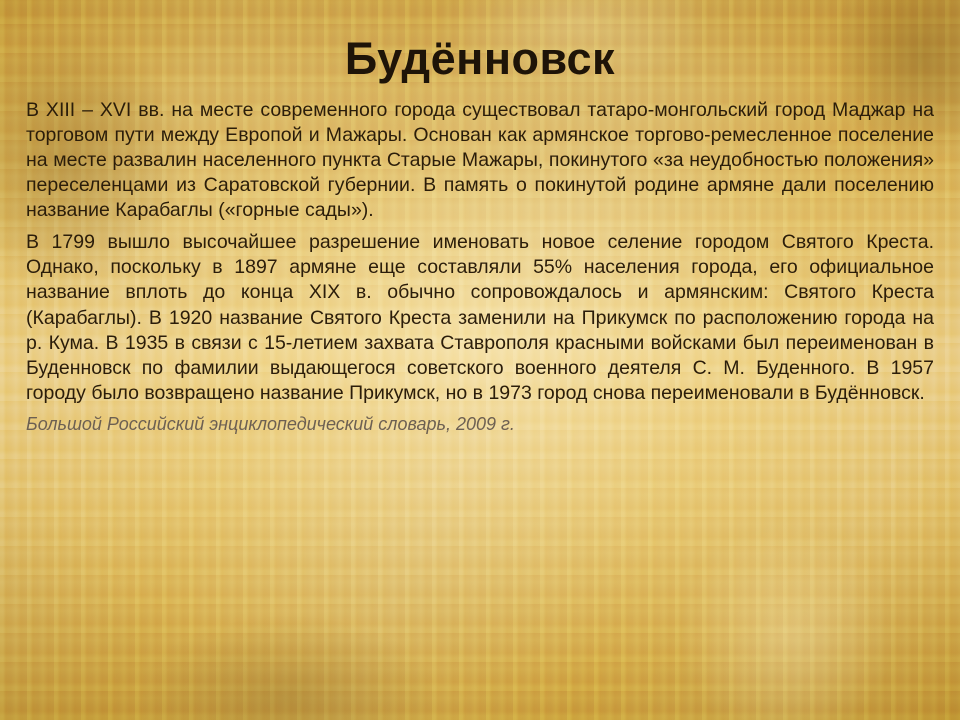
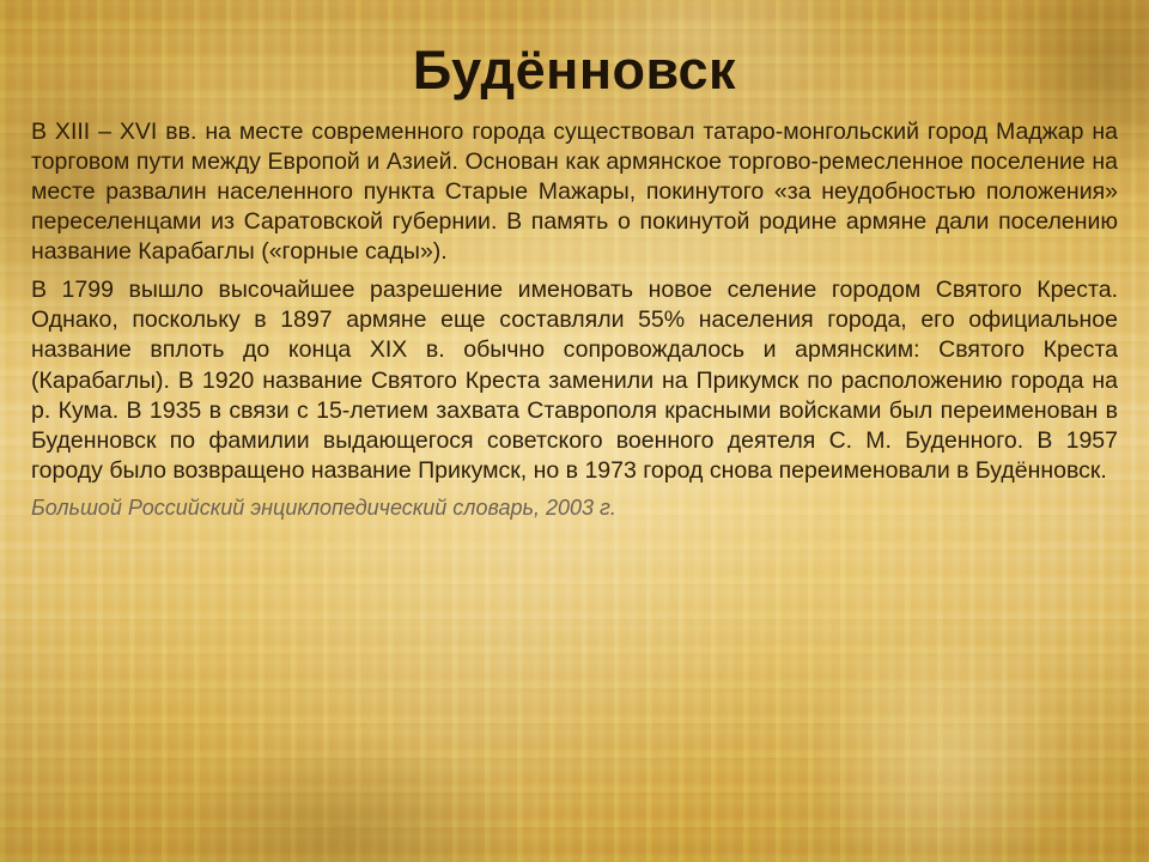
  Будённовск
- В XIII – XVI вв. на месте современного города существовал татаро-монгольский город Маджар на торговом пути между Европой и Мажары. Основан как армянское торгово-ремесленное поселение на месте развалин населенного пункта Старые Мажары, покинутого «за неудобностью положения» переселенцами из Саратовской губернии. В память о покинутой родине армяне дали поселению название Карабаглы («горные сады»).
+ В XIII – XVI вв. на месте современного города существовал татаро-монгольский город Маджар на торговом пути между Европой и Азией. Основан как армянское торгово-ремесленное поселение на месте развалин населенного пункта Старые Мажары, покинутого «за неудобностью положения» переселенцами из Саратовской губернии. В память о покинутой родине армяне дали поселению название Карабаглы («горные сады»).
  В 1799 вышло высочайшее разрешение именовать новое селение городом Святого Креста. Однако, поскольку в 1897 армяне еще составляли 55% населения города, его официальное название вплоть до конца XIX в. обычно сопровождалось и армянским: Святого Креста (Карабаглы). В 1920 название Святого Креста заменили на Прикумск по расположению города на р. Кума. В 1935 в связи с 15-летием захвата Ставрополя красными войсками был переименован в Буденновск по фамилии выдающегося советского военного деятеля С. М. Буденного. В 1957 городу было возвращено название Прикумск, но в 1973 город снова переименовали в Будённовск.
- Большой Российский энциклопедический словарь, 2009 г.
+ Большой Российский энциклопедический словарь, 2003 г.
